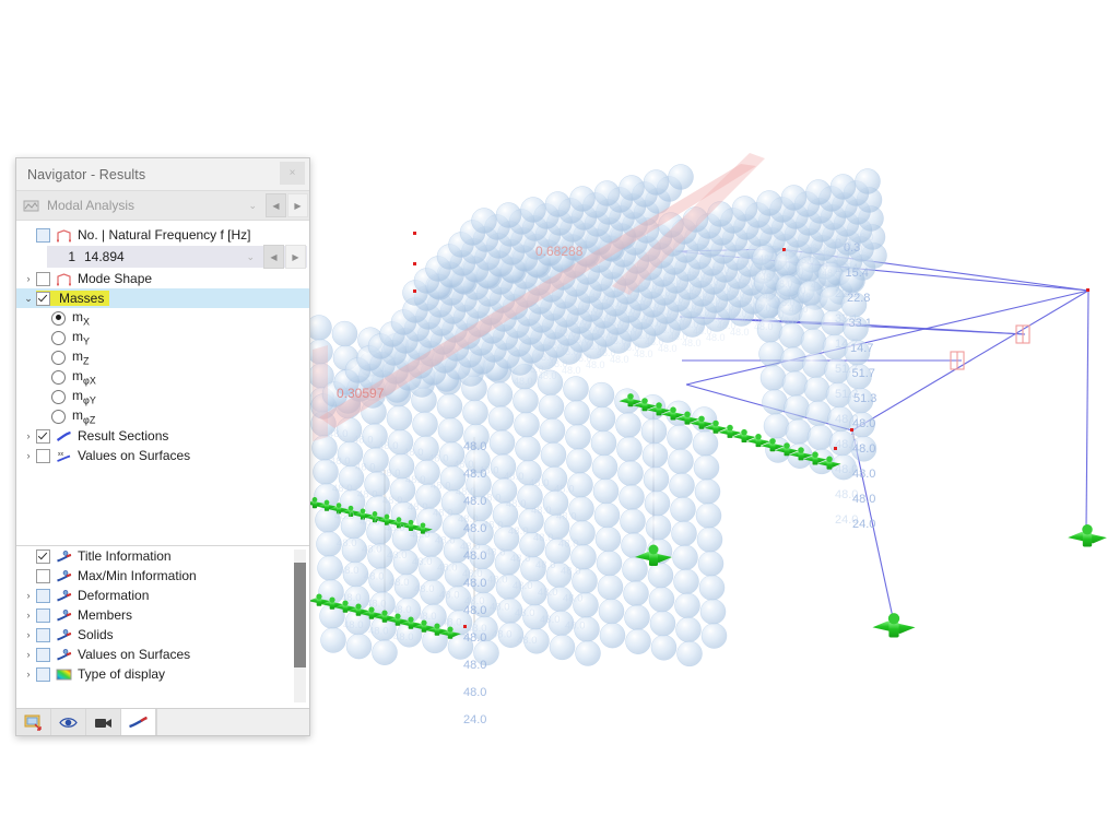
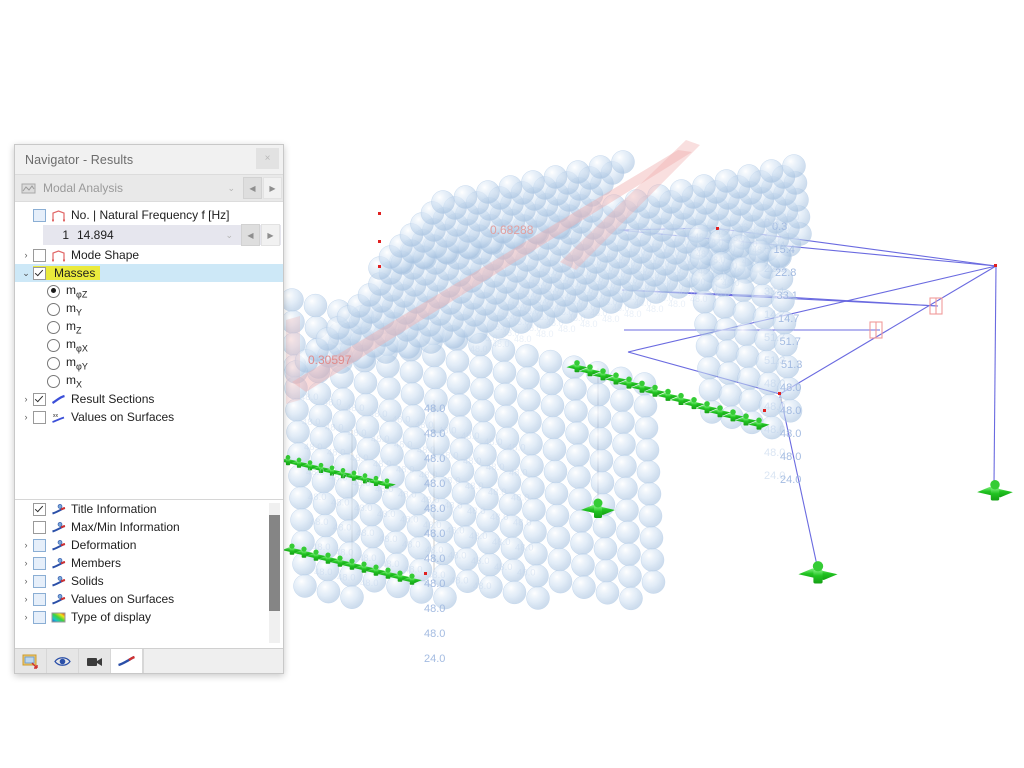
  0.3
  15.4
  22.8
  33.1
  14.7
  51.7
  51.3
  48.0
  48.0
  48.0
  48.0
  24.0
  0.3
  15.4
  22.8
  33.1
  14.7
  51.7
  51.3
  48.0
  48.0
  48.0
  48.0
  24.0
  48.0
  48.0
  48.0
  48.0
  48.0
  48.0
  48.0
  48.0
  48.0
  48.0
  24.0
  48.0
  48.0
  48.0
  48.0
  48.0
  48.0
  48.0
  48.0
  48.0
  48.0
  48.0
  48.0
  48.0
  48.0
  48.0
  48.0
  48.0
  48.0
  48.0
  48.0
  48.0
  48.0
  48.0
  48.0
  48.0
  48.0
  48.0
  48.0
  48.0
  48.0
  48.0
  48.0
  48.0
  48.0
  48.0
  48.0
  48.0
  48.0
  48.0
  48.0
  48.0
  48.0
  48.0
  48.0
  48.0
  48.0
  48.0
  48.0
  48.0
  48.0
  48.0
  48.0
  48.0
  48.0
  48.0
  48.0
  48.0
  48.0
  48.0
  48.0
  48.0
  48.0
  48.0
  48.0
  48.0
  48.0
  48.0
  48.0
  48.0
  48.0
  48.0
  48.0
  48.0
  48.0
  48.0
  48.0
  48.0
  48.0
  48.0
  48.0
  48.0
  48.0
  48.0
  48.0
  48.0
  48.0
  48.0
  48.0
  48.0
  48.0
  48.0
  48.0
  48.0
  48.0
  48.0
  48.0
  48.0
  48.0
  48.0
  48.0
  48.0
  48.0
  48.0
  48.0
  48.0
  48.0
  48.0
  48.0
  48.0
  48.0
  48.0
  48.0
  48.0
  48.0
  48.0
  48.0
  48.0
  48.0
  48.0
  48.0
  48.0
  48.0
  48.0
  48.0
  48.0
  48.0
  48.0
  48.0
  48.0
  48.0
  48.0
  48.0
  48.0
  48.0
  48.0
  48.0
  48.0
  48.0
  48.0
  48.0
  48.0
  48.0
  48.0
  48.0
  48.0
  48.0
  48.0
  48.0
  48.0
  48.0
  48.0
  48.0
  48.0
  48.0
  48.0
  48.0
  48.0
  48.0
  48.0
  48.0
  0.68288
  0.30597
  Navigator - Results
  ×
  Modal Analysis
  ⌄
  ◀
  ▶
  No. | Natural Frequency f [Hz]
  1
  14.894
  ⌄
  ◀
  ▶
  ›
  Mode Shape
  ⌄
  Masses
- mX
+ mφZ
  mY
  mZ
  mφX
  mφY
- mφZ
+ mX
  ›
  Result Sections
  ›
  Values on Surfaces
  Title Information
  Max/Min Information
  ›
  Deformation
  ›
  Members
  ›
  Solids
  ›
  Values on Surfaces
  ›
  Type of display
